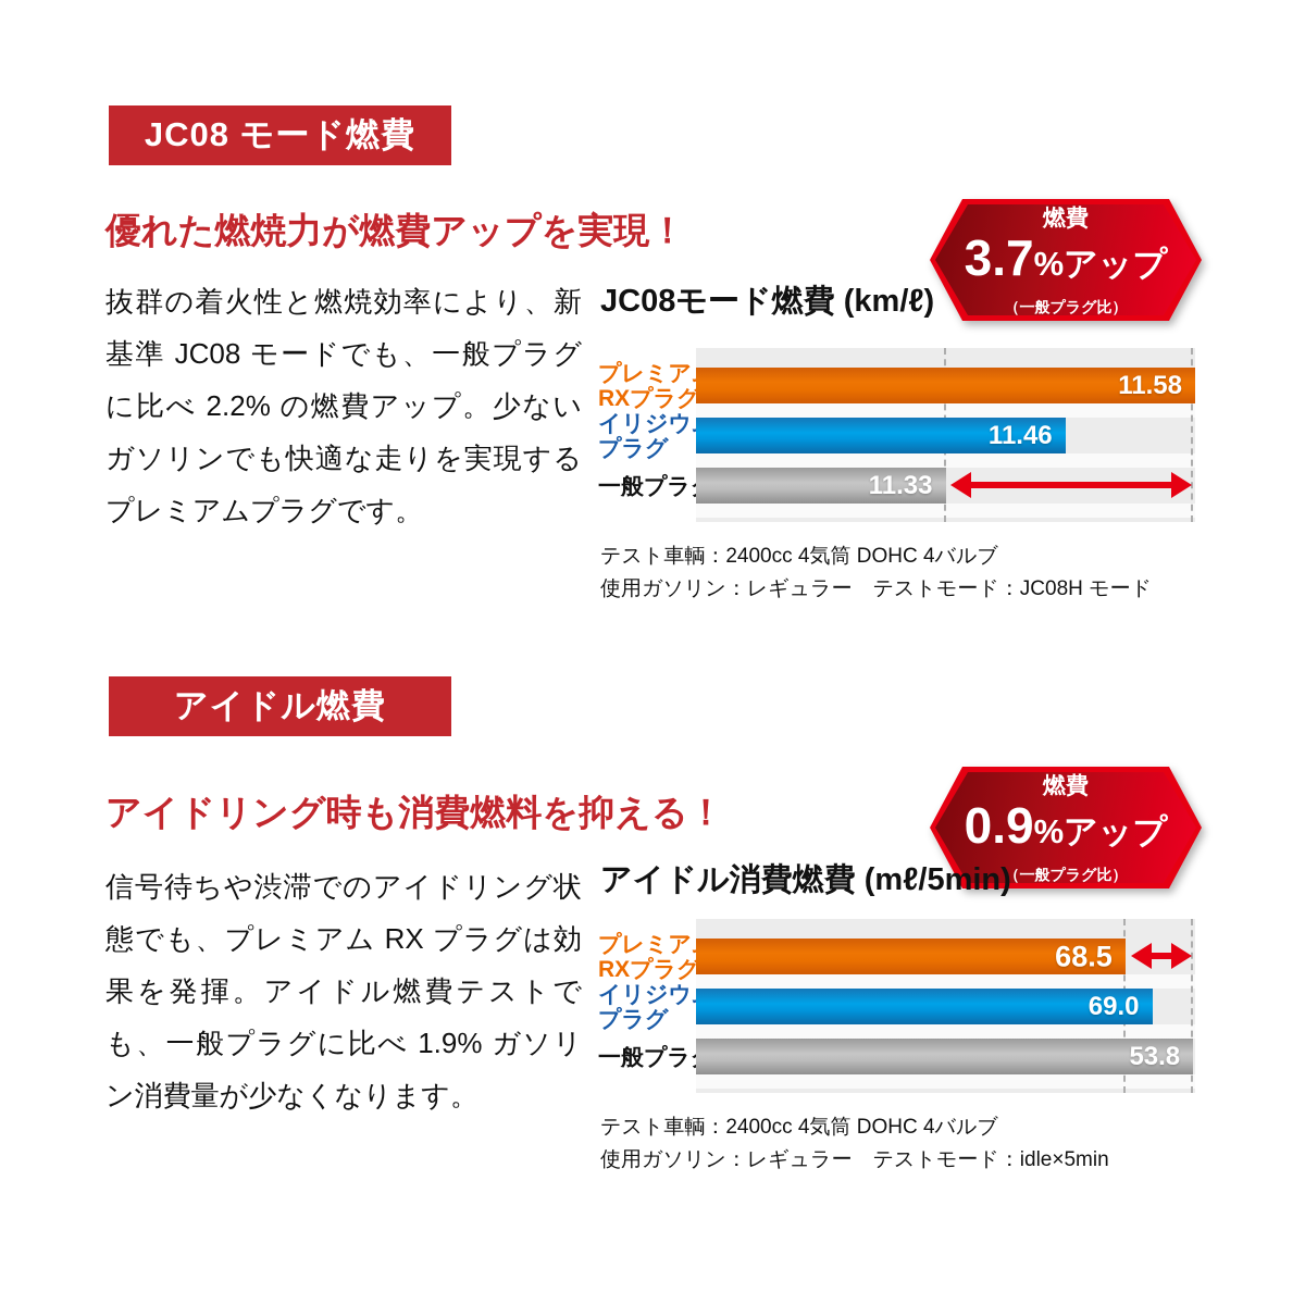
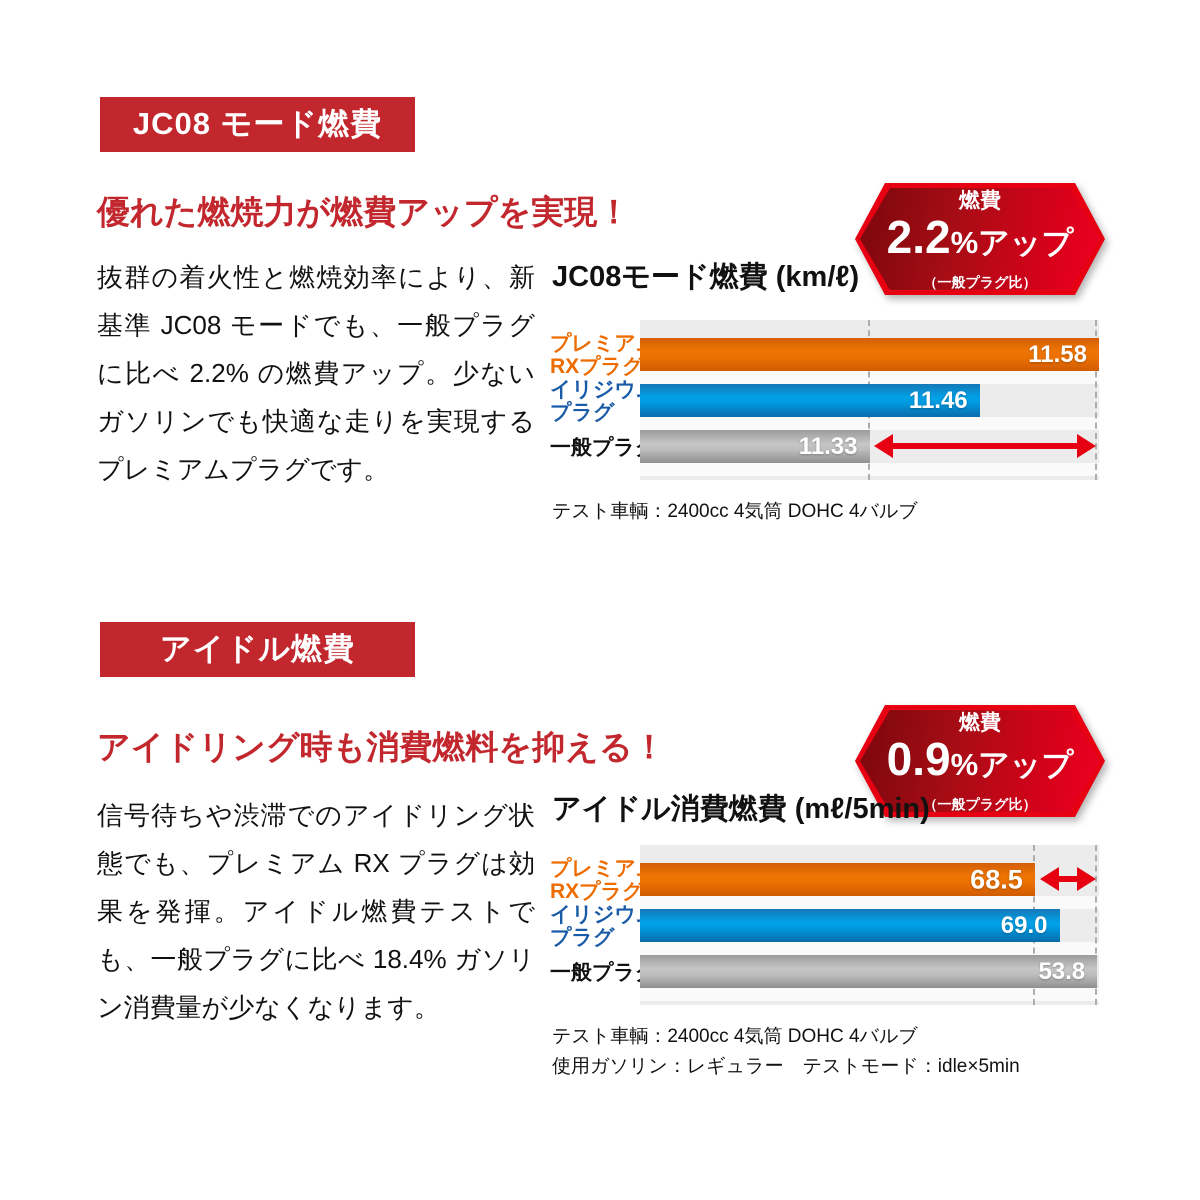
  JC08 モード燃費
  優れた燃焼力が燃費アップを実現！
  抜群の着火性と燃焼効率により、新基準 JC08 モードでも、一般プラグに比べ 2.2% の燃費アップ。少ないガソリンでも快適な走りを実現するプレミアムプラグです。
  燃費
- 3.7%アップ
+ 2.2%アップ
  （一般プラグ比）
  JC08モード燃費 (km/ℓ)
  プレミア
  RXプラグ
  イリジウ
  プラグ
  一般プラ
  11.58
  11.46
  11.33
  テスト車輌：2400cc 4気筒 DOHC 4バルブ
- 使用ガソリン：レギュラー テストモード：JC08H モード
  アイドル燃費
  アイドリング時も消費燃料を抑える！
- 信号待ちや渋滞でのアイドリング状態でも、プレミアム RX プラグは効果を発揮。アイドル燃費テストでも、一般プラグに比べ 1.9% ガソリン消費量が少なくなります。
+ 信号待ちや渋滞でのアイドリング状態でも、プレミアム RX プラグは効果を発揮。アイドル燃費テストでも、一般プラグに比べ 18.4% ガソリン消費量が少なくなります。
  燃費
  0.9%アップ
  （一般プラグ比）
  アイドル消費燃費 (mℓ/5min)
  プレミア
  RXプラグ
  イリジウ
  プラグ
  一般プラ
  68.5
  69.0
  53.8
  テスト車輌：2400cc 4気筒 DOHC 4バルブ
  使用ガソリン：レギュラー テストモード：idle×5min
